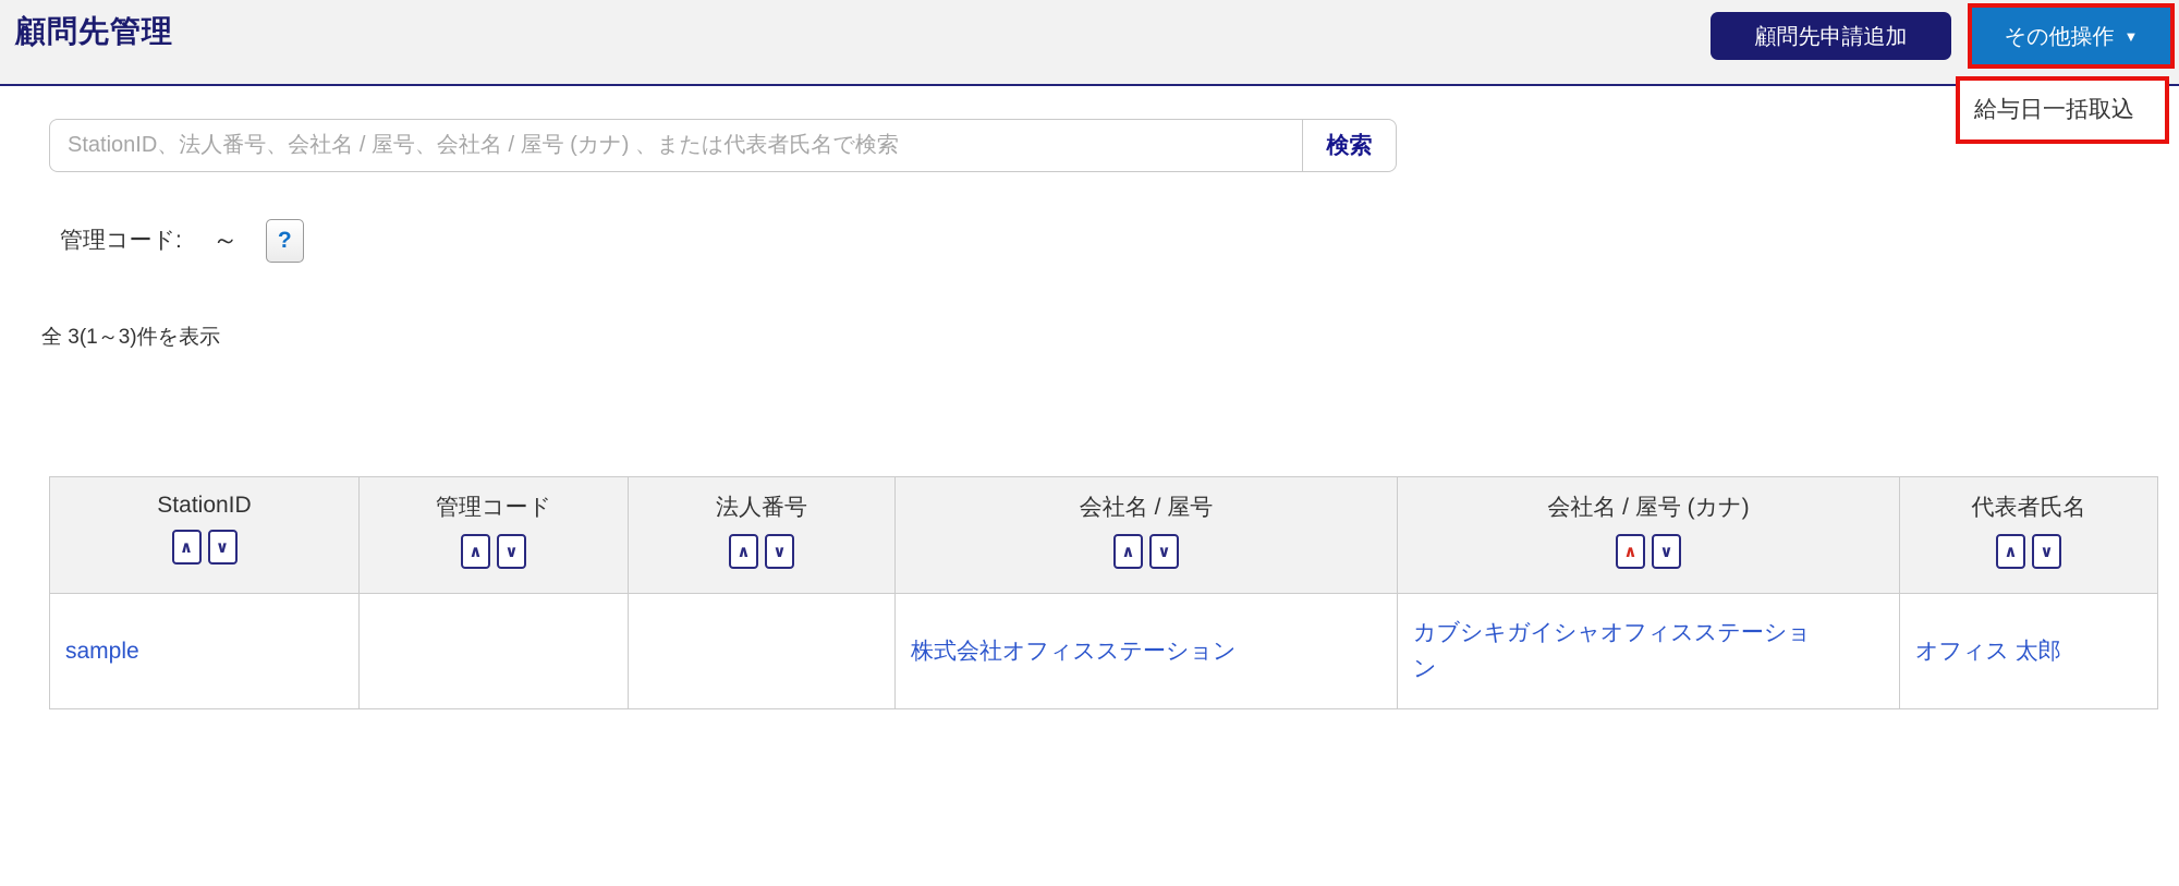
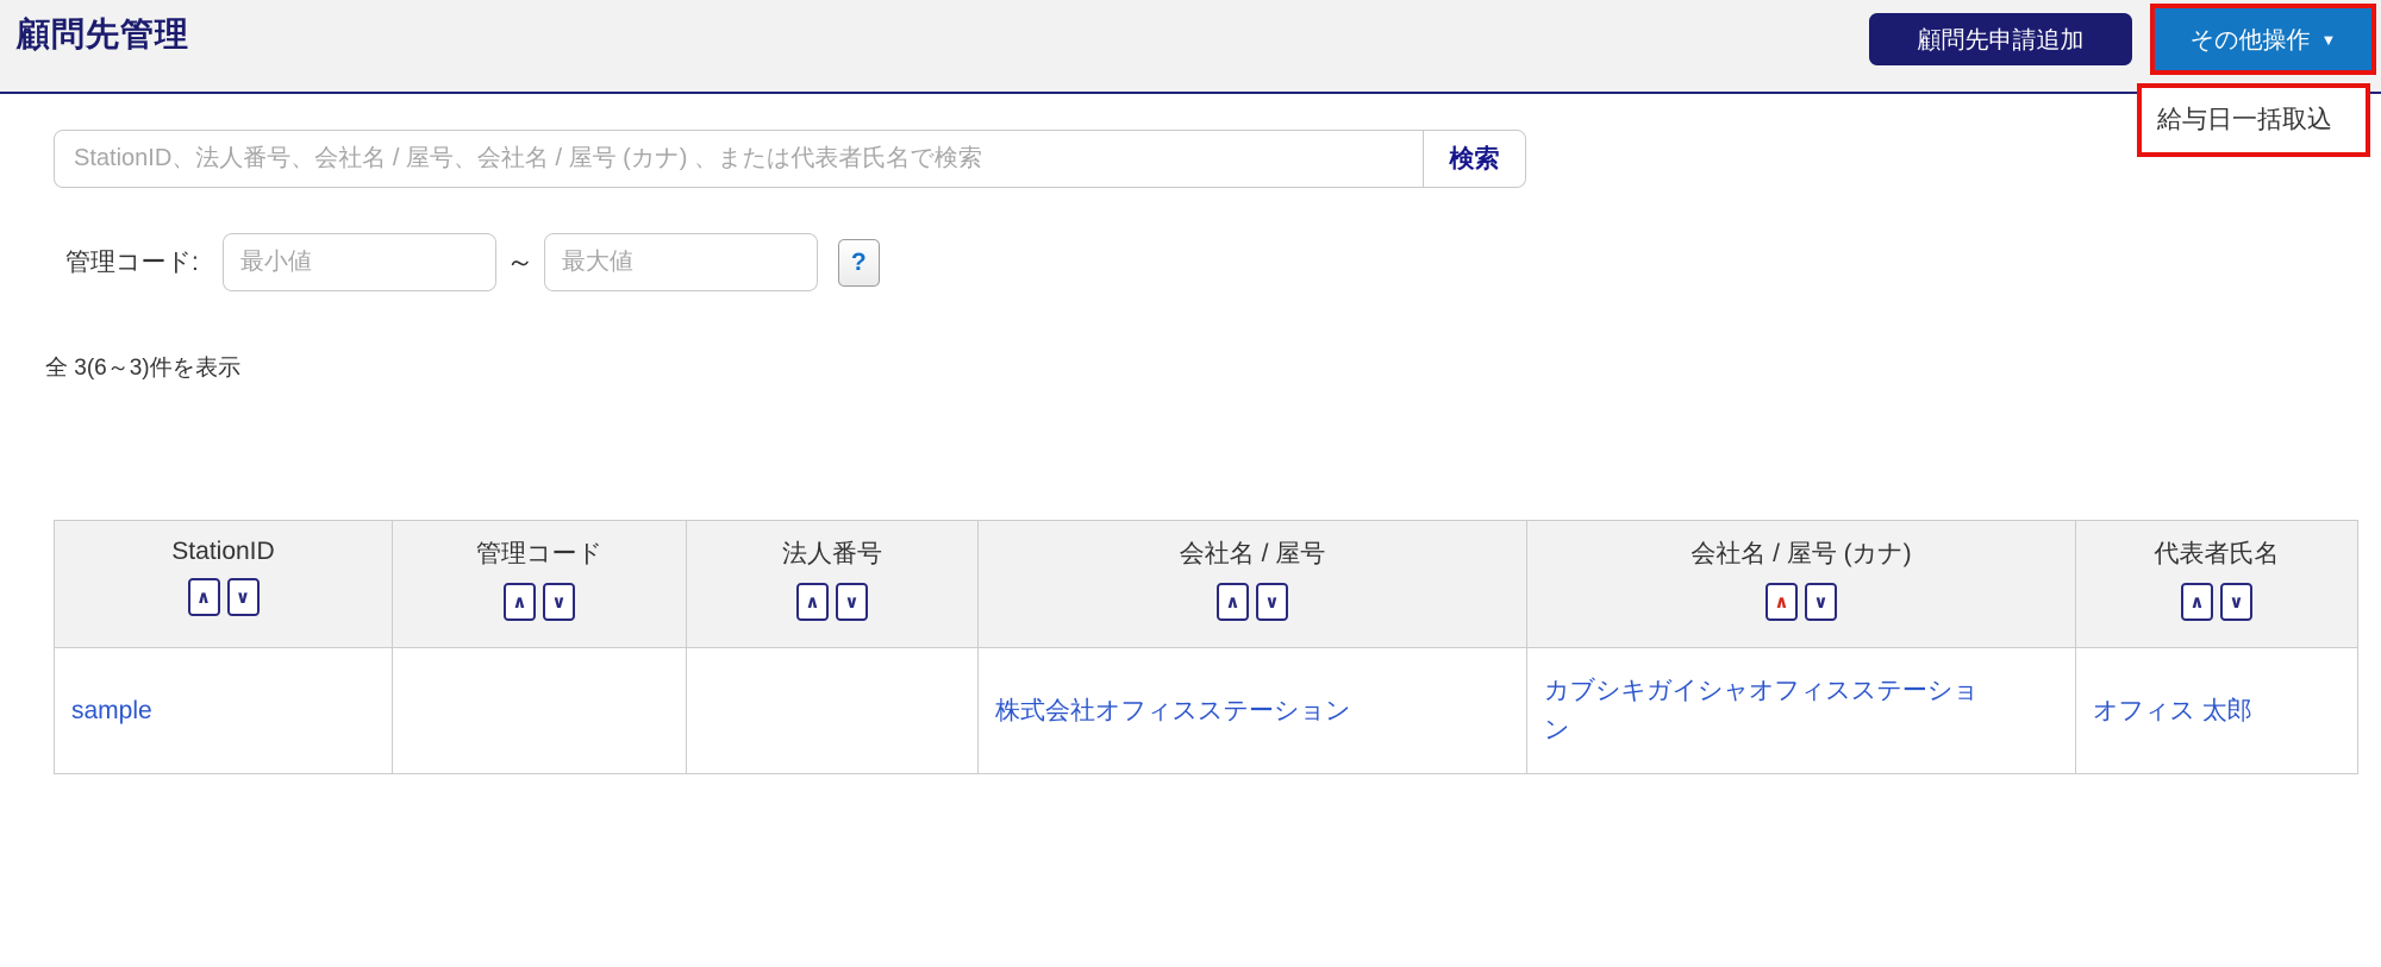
  顧問先管理
  顧問先申請追加
  その他操作
  ▼
  給与日一括取込
  StationID、法人番号、会社名 / 屋号、会社名 / 屋号 (カナ) 、または代表者氏名で検索
  検索
  管理コード:
+ 最小値
  ～
+ 最大値
  ?
- 全 3(1～3)件を表示
+ 全 3(6～3)件を表示
  StationID ∧ ∨	管理コード ∧ ∨	法人番号 ∧ ∨	会社名 / 屋号 ∧ ∨	会社名 / 屋号 (カナ) ∧ ∨	代表者氏名 ∧ ∨
  sample			株式会社オフィスステーション	カブシキガイシャオフィスステーション	オフィス 太郎
